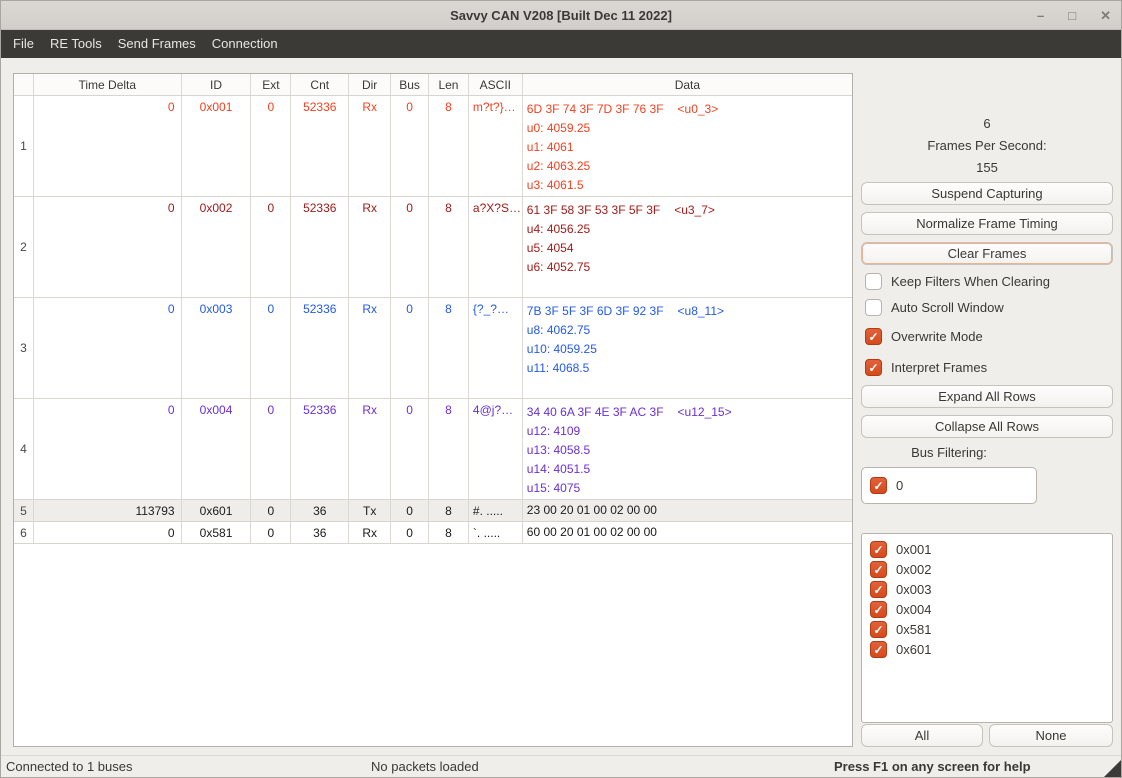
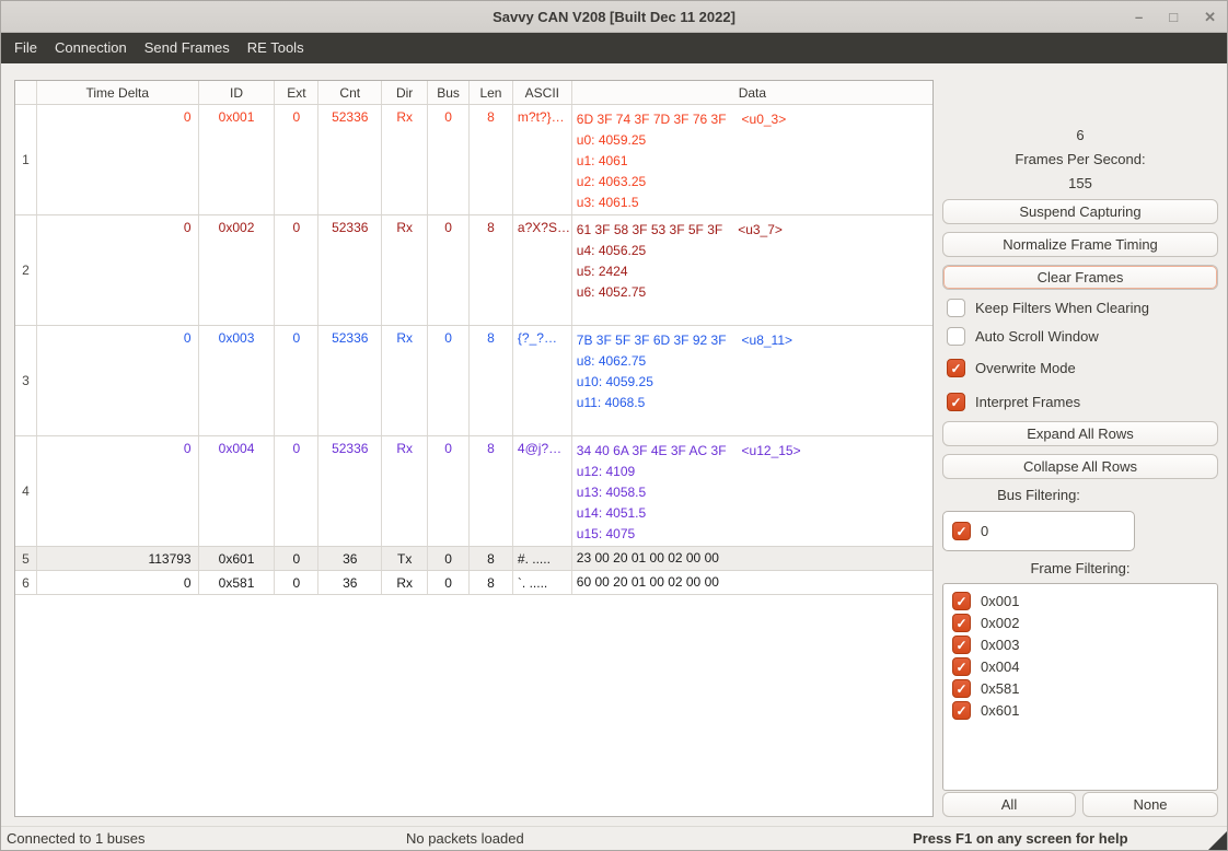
  Savvy CAN V208 [Built Dec 11 2022]
  –
  □
  ✕
  File
- RE Tools
+ Connection
  Send Frames
- Connection
+ RE Tools
  Time Delta
  ID
  Ext
  Cnt
  Dir
  Bus
  Len
  ASCII
  Data
  1
  0
  0x001
  0
  52336
  Rx
  0
  8
  m?t?}…
  6D 3F 74 3F 7D 3F 76 3F <u0_3>
  u0: 4059.25
  u1: 4061
  u2: 4063.25
  u3: 4061.5
  2
  0
  0x002
  0
  52336
  Rx
  0
  8
  a?X?S…
  61 3F 58 3F 53 3F 5F 3F <u3_7>
  u4: 4056.25
- u5: 4054
+ u5: 2424
  u6: 4052.75
  3
  0
  0x003
  0
  52336
  Rx
  0
  8
  {?_?…
  7B 3F 5F 3F 6D 3F 92 3F <u8_11>
  u8: 4062.75
  u10: 4059.25
  u11: 4068.5
  4
  0
  0x004
  0
  52336
  Rx
  0
  8
  4@j?…
  34 40 6A 3F 4E 3F AC 3F <u12_15>
  u12: 4109
  u13: 4058.5
  u14: 4051.5
  u15: 4075
  5
  113793
  0x601
  0
  36
  Tx
  0
  8
  #. .....
  23 00 20 01 00 02 00 00
  6
  0
  0x581
  0
  36
  Rx
  0
  8
  `. .....
  60 00 20 01 00 02 00 00
  6
  Frames Per Second:
  155
  Suspend Capturing
  Normalize Frame Timing
  Clear Frames
  Keep Filters When Clearing
  Auto Scroll Window
  ✓
  Overwrite Mode
  ✓
  Interpret Frames
  Expand All Rows
  Collapse All Rows
  Bus Filtering:
  ✓
  0
+ Frame Filtering:
  ✓
  0x001
  ✓
  0x002
  ✓
  0x003
  ✓
  0x004
  ✓
  0x581
  ✓
  0x601
  All
  None
  Connected to 1 buses
  No packets loaded
  Press F1 on any screen for help
